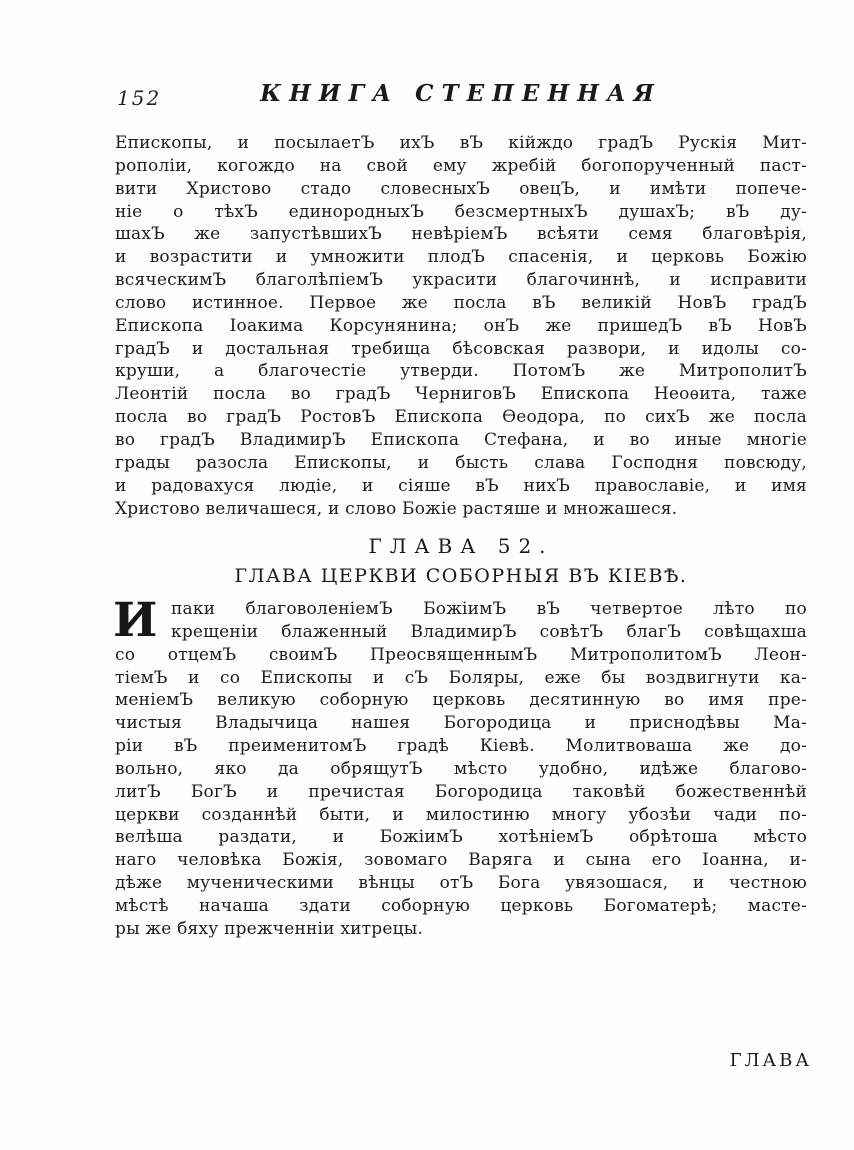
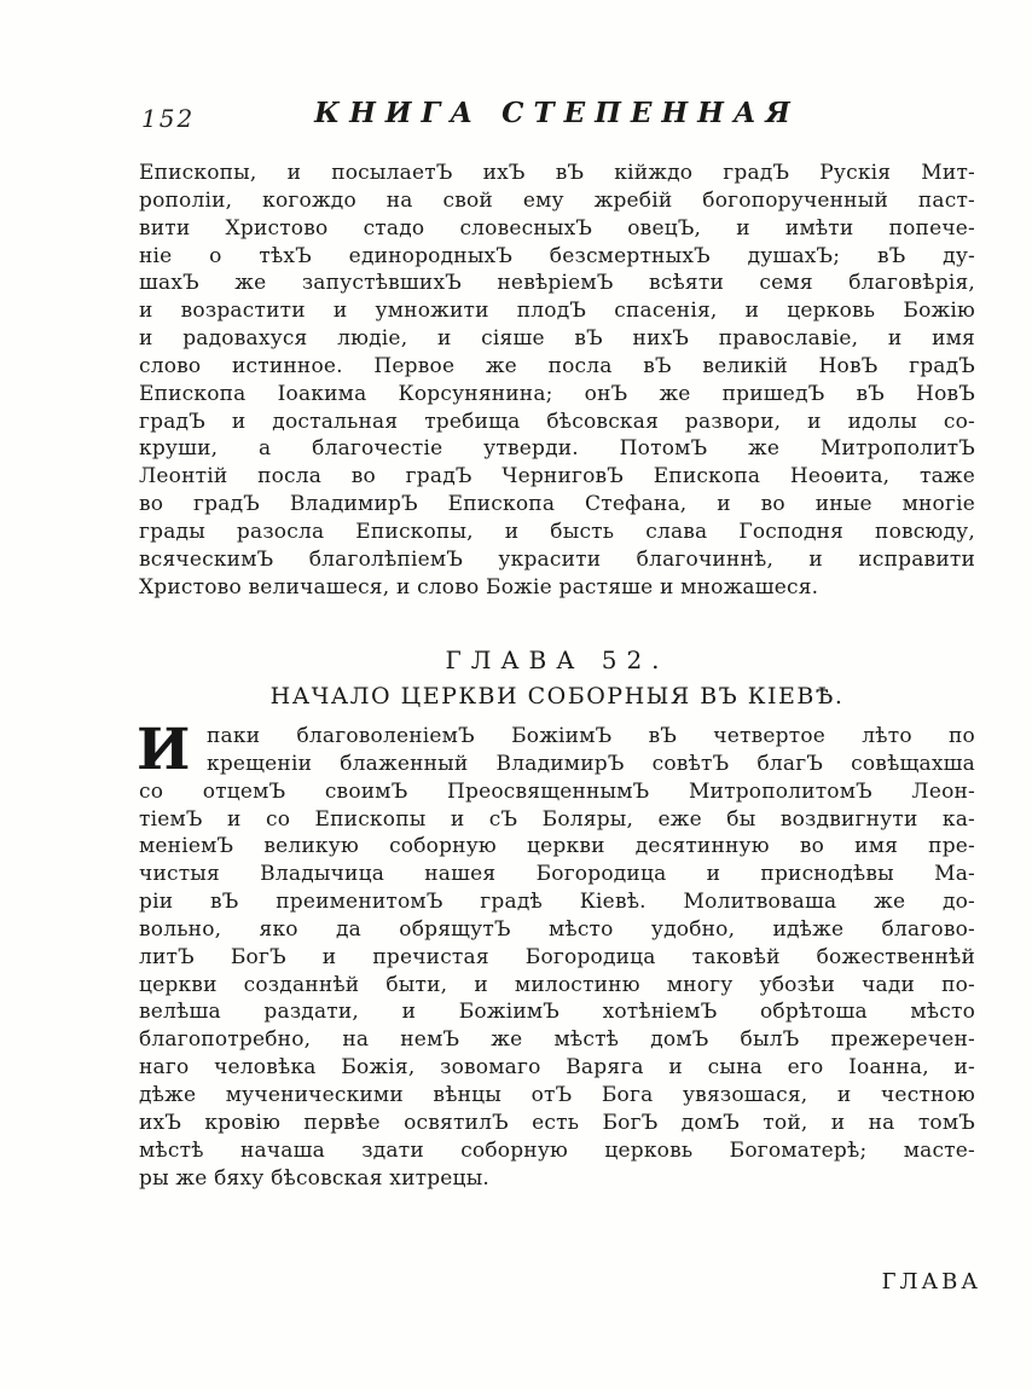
  152
  КНИГА СТЕПЕННАЯ
  Епископы, и посылаетЪ ихЪ вЪ кійждо градЪ Рускія Мит-
  рополіи, когождо на свой ему жребій богопорученный паст-
  вити Христово стадо словесныхЪ овецЪ, и имѣти попече-
  ніе о тѣхЪ единородныхЪ безсмертныхЪ душахЪ; вЪ ду-
  шахЪ же запустѣвшихЪ невѣріемЪ всѣяти семя благовѣрія,
  и возрастити и умножити плодЪ спасенія, и церковь Божію
- всяческимЪ благолѣпіемЪ украсити благочиннѣ, и исправити
+ и радовахуся людіе, и сіяше вЪ нихЪ православіе, и имя
  слово истинное. Первое же посла вЪ великій НовЪ градЪ
  Епископа Іоакима Корсунянина; онЪ же пришедЪ вЪ НовЪ
  градЪ и достальная требища бѣсовская развори, и идолы со-
  круши, а благочестіе утверди. ПотомЪ же МитрополитЪ
  Леонтій посла во градЪ ЧерниговЪ Епископа Неоѳита, таже
- посла во градЪ РостовЪ Епископа Ѳеодора, по сихЪ же посла
  во градЪ ВладимирЪ Епископа Стефана, и во иные многіе
  грады разосла Епископы, и бысть слава Господня повсюду,
- и радовахуся людіе, и сіяше вЪ нихЪ православіе, и имя
+ всяческимЪ благолѣпіемЪ украсити благочиннѣ, и исправити
  Христово величашеся, и слово Божіе растяше и множашеся.
  ГЛАВА 52.
- ГЛАВА ЦЕРКВИ СОБОРНЫЯ ВЪ КІЕВѢ.
+ НАЧАЛО ЦЕРКВИ СОБОРНЫЯ ВЪ КІЕВѢ.
  И
  паки благоволеніемЪ БожіимЪ вЪ четвертое лѣто по
  крещеніи блаженный ВладимирЪ совѣтЪ благЪ совѣщахша
  со отцемЪ своимЪ ПреосвященнымЪ МитрополитомЪ Леон-
  тіемЪ и со Епископы и сЪ Боляры, еже бы воздвигнути ка-
- меніемЪ великую соборную церковь десятинную во имя пре-
+ меніемЪ великую соборную церкви десятинную во имя пре-
  чистыя Владычица нашея Богородица и приснодѣвы Ма-
  ріи вЪ преименитомЪ градѣ Кіевѣ. Молитвоваша же до-
  вольно, яко да обрящутЪ мѣсто удобно, идѣже благово-
  литЪ БогЪ и пречистая Богородица таковѣй божественнѣй
  церкви созданнѣй быти, и милостиню многу убозѣи чади по-
  велѣша раздати, и БожіимЪ хотѣніемЪ обрѣтоша мѣсто
+ благопотребно, на немЪ же мѣстѣ домЪ былЪ прежеречен-
  наго человѣка Божія, зовомаго Варяга и сына его Іоанна, и-
  дѣже мученическими вѣнцы отЪ Бога увязошася, и честною
+ ихЪ кровію первѣе освятилЪ есть БогЪ домЪ той, и на томЪ
  мѣстѣ начаша здати соборную церковь Богоматерѣ; масте-
- ры же бяху прежченніи хитрецы.
+ ры же бяху бѣсовская хитрецы.
  ГЛАВА
